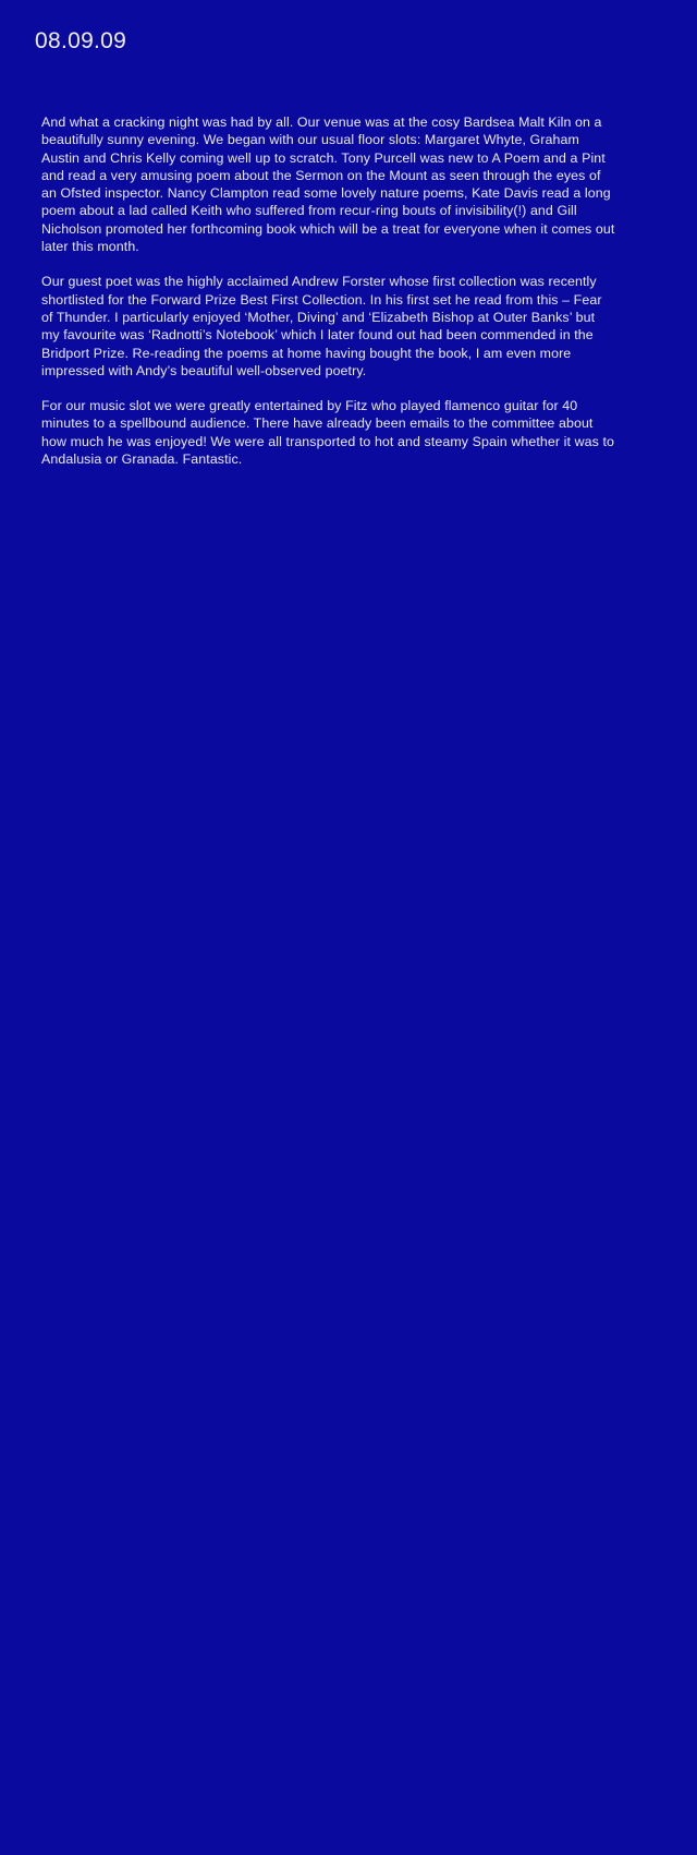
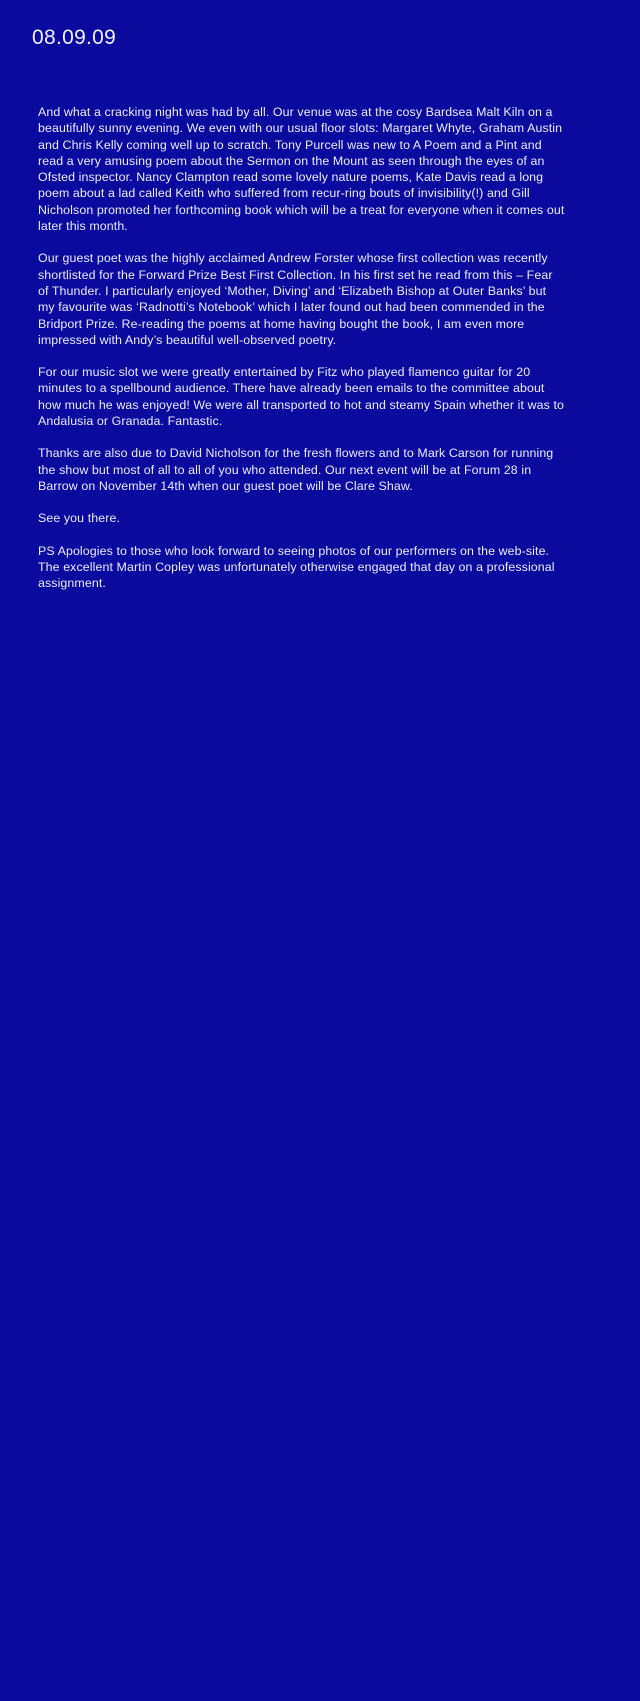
  08.09.09
- And what a cracking night was had by all. Our venue was at the cosy Bardsea Malt Kiln on a beautifully sunny evening. We began with our usual floor slots: Margaret Whyte, Graham Austin and Chris Kelly coming well up to scratch. Tony Purcell was new to A Poem and a Pint and read a very amusing poem about the Sermon on the Mount as seen through the eyes of an Ofsted inspector. Nancy Clampton read some lovely nature poems, Kate Davis read a long poem about a lad called Keith who suffered from recur-ring bouts of invisibility(!) and Gill Nicholson promoted her forthcoming book which will be a treat for everyone when it comes out later this month.
+ And what a cracking night was had by all. Our venue was at the cosy Bardsea Malt Kiln on a beautifully sunny evening. We even with our usual floor slots: Margaret Whyte, Graham Austin and Chris Kelly coming well up to scratch. Tony Purcell was new to A Poem and a Pint and read a very amusing poem about the Sermon on the Mount as seen through the eyes of an Ofsted inspector. Nancy Clampton read some lovely nature poems, Kate Davis read a long poem about a lad called Keith who suffered from recur-ring bouts of invisibility(!) and Gill Nicholson promoted her forthcoming book which will be a treat for everyone when it comes out later this month.
  Our guest poet was the highly acclaimed Andrew Forster whose first collection was recently shortlisted for the Forward Prize Best First Collection. In his first set he read from this – Fear of Thunder. I particularly enjoyed ‘Mother, Diving’ and ‘Elizabeth Bishop at Outer Banks’ but my favourite was ‘Radnotti’s Notebook’ which I later found out had been commended in the Bridport Prize. Re-reading the poems at home having bought the book, I am even more impressed with Andy’s beautiful well-observed poetry.
- For our music slot we were greatly entertained by Fitz who played flamenco guitar for 40 minutes to a spellbound audience. There have already been emails to the committee about how much he was enjoyed! We were all transported to hot and steamy Spain whether it was to Andalusia or Granada. Fantastic.
+ For our music slot we were greatly entertained by Fitz who played flamenco guitar for 20 minutes to a spellbound audience. There have already been emails to the committee about how much he was enjoyed! We were all transported to hot and steamy Spain whether it was to Andalusia or Granada. Fantastic.
+ Thanks are also due to David Nicholson for the fresh flowers and to Mark Carson for running the show but most of all to all of you who attended. Our next event will be at Forum 28 in Barrow on November 14th when our guest poet will be Clare Shaw.
+ See you there.
+ PS Apologies to those who look forward to seeing photos of our performers on the web-site. The excellent Martin Copley was unfortunately otherwise engaged that day on a professional assignment.
